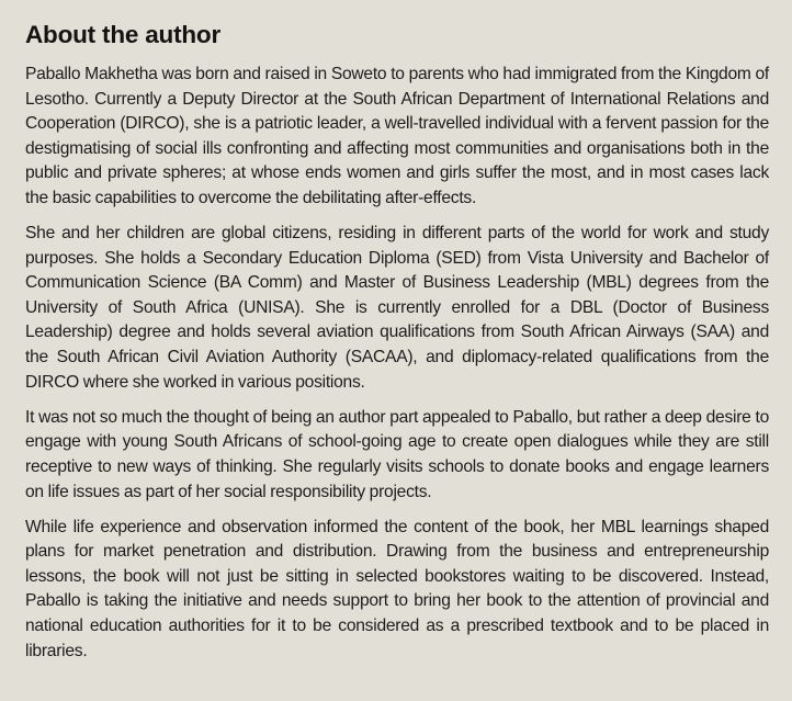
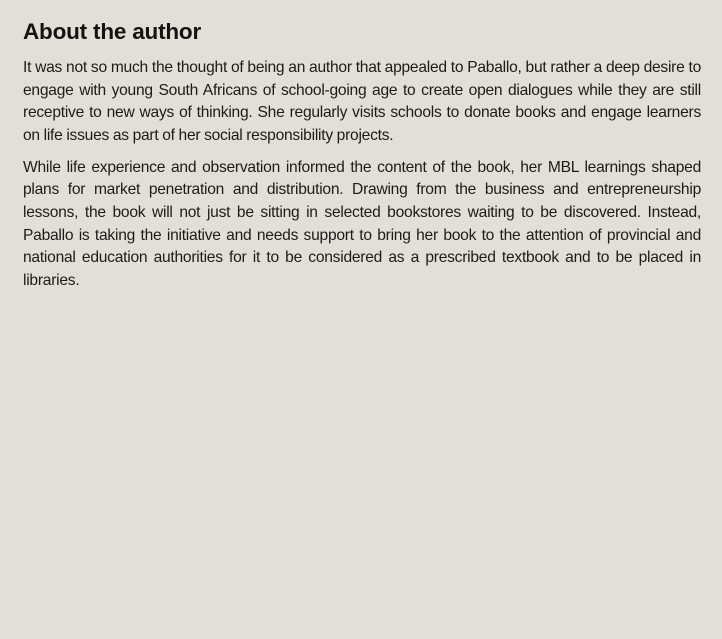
  About the author
- Paballo Makhetha was born and raised in Soweto to parents who had immigrated from the Kingdom of Lesotho. Currently a Deputy Director at the South African Department of International Relations and Cooperation (DIRCO), she is a patriotic leader, a well-travelled individual with a fervent passion for the destigmatising of social ills confronting and affecting most communities and organisations both in the public and private spheres; at whose ends women and girls suffer the most, and in most cases lack the basic capabilities to overcome the debilitating after-effects.
- She and her children are global citizens, residing in different parts of the world for work and study purposes. She holds a Secondary Education Diploma (SED) from Vista University and Bachelor of Communication Science (BA Comm) and Master of Business Leadership (MBL) degrees from the University of South Africa (UNISA). She is currently enrolled for a DBL (Doctor of Business Leadership) degree and holds several aviation qualifications from South African Airways (SAA) and the South African Civil Aviation Authority (SACAA), and diplomacy-related qualifications from the DIRCO where she worked in various positions.
- It was not so much the thought of being an author part appealed to Paballo, but rather a deep desire to engage with young South Africans of school-going age to create open dialogues while they are still receptive to new ways of thinking. She regularly visits schools to donate books and engage learners on life issues as part of her social responsibility projects.
+ It was not so much the thought of being an author that appealed to Paballo, but rather a deep desire to engage with young South Africans of school-going age to create open dialogues while they are still receptive to new ways of thinking. She regularly visits schools to donate books and engage learners on life issues as part of her social responsibility projects.
  While life experience and observation informed the content of the book, her MBL learnings shaped plans for market penetration and distribution. Drawing from the business and entrepreneurship lessons, the book will not just be sitting in selected bookstores waiting to be discovered. Instead, Paballo is taking the initiative and needs support to bring her book to the attention of provincial and national education authorities for it to be considered as a prescribed textbook and to be placed in libraries.
